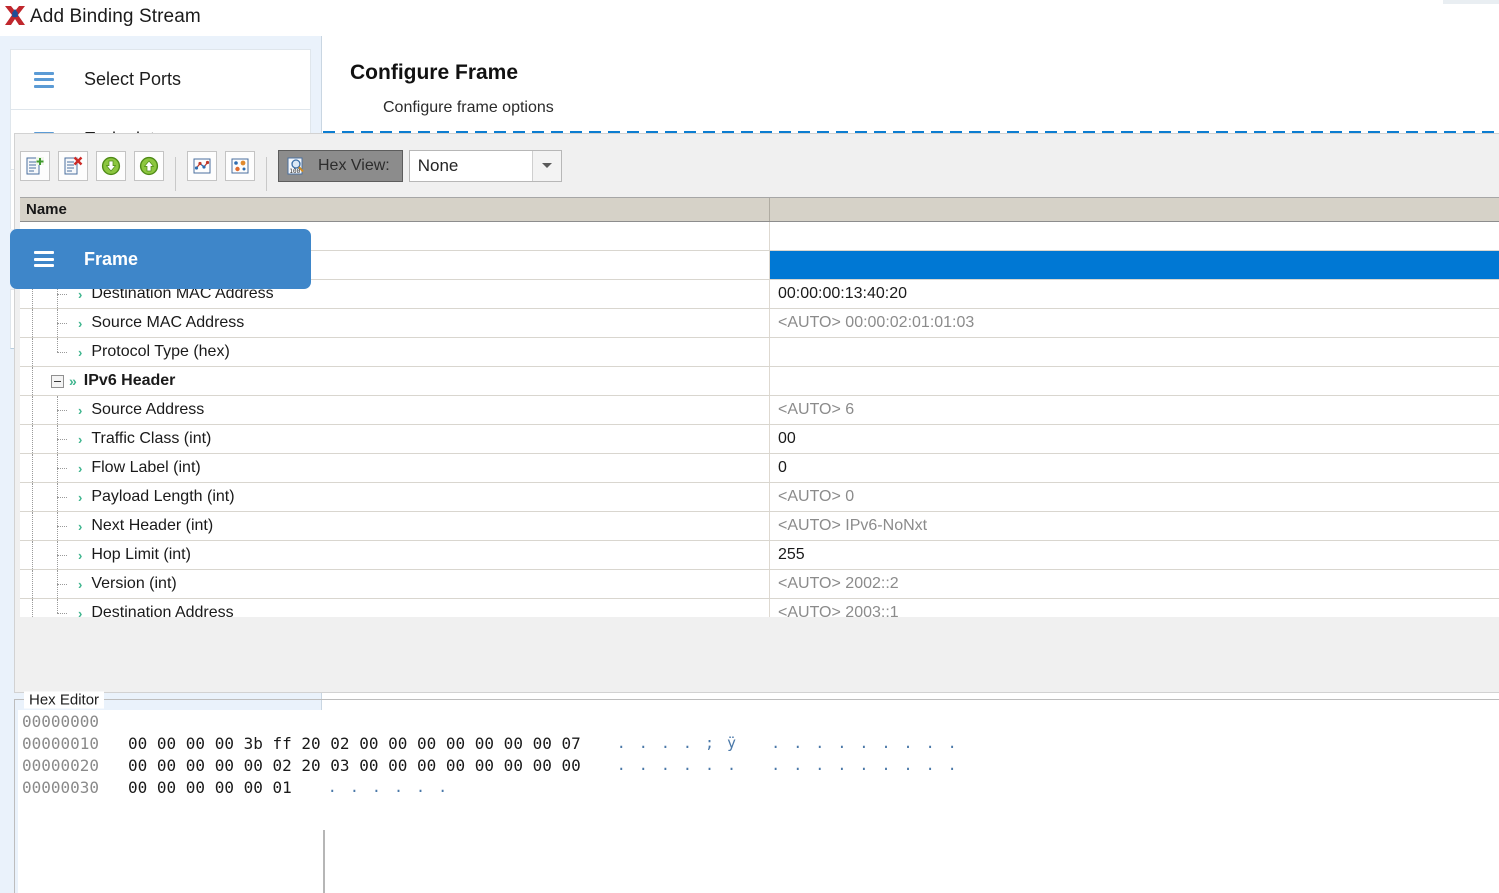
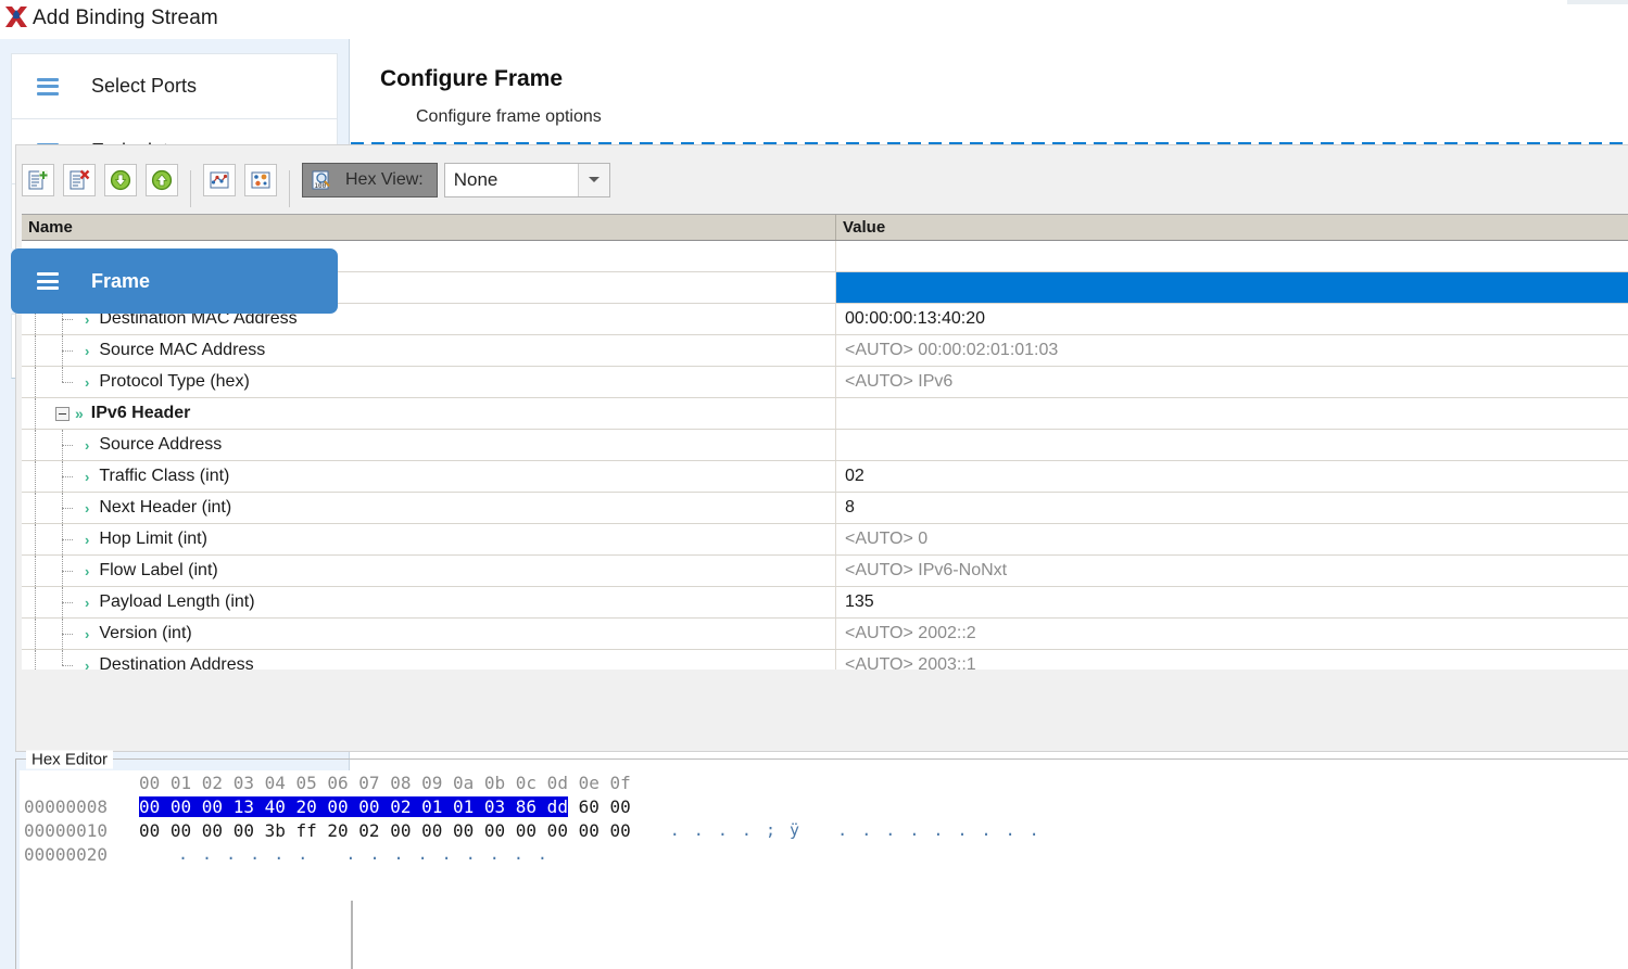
  Add Binding Stream
  Select Ports
  Frame
  Configure Frame
  Configure frame options
  Hex View:
  None
  Name
+ Value
  ›
  Destination MAC Address
  00:00:00:13:40:20
  ›
  Source MAC Address
  <AUTO> 00:00:02:01:01:03
  ›
  Protocol Type (hex)
+ <AUTO> IPv6
  »
  IPv6 Header
  ›
  Source Address
- <AUTO> 6
  ›
  Traffic Class (int)
- 00
+ 02
  ›
- Flow Label (int)
+ Next Header (int)
- 0
+ 8
  ›
- Payload Length (int)
+ Hop Limit (int)
  <AUTO> 0
  ›
- Next Header (int)
+ Flow Label (int)
  <AUTO> IPv6-NoNxt
  ›
- Hop Limit (int)
+ Payload Length (int)
- 255
+ 135
  ›
  Version (int)
  <AUTO> 2002::2
  ›
  Destination Address
  <AUTO> 2003::1
  Hex Editor
+ 00 01 02 03 04 05 06 07 08 09 0a 0b 0c 0d 0e 0f
- 00000000
+ 00000008
+ 00 00 00 13 40 20 00 00 02 01 01 03 86 dd 60 00
  00000010
- 00 00 00 00 3b ff 20 02 00 00 00 00 00 00 00 07
+ 00 00 00 00 3b ff 20 02 00 00 00 00 00 00 00 00
  . . . . ; ÿ . . . . . . . . .
  00000020
- 00 00 00 00 00 02 20 03 00 00 00 00 00 00 00 00
  . . . . . . . . . . . . . . .
- 00000030
- 00 00 00 00 00 01
- . . . . . .
